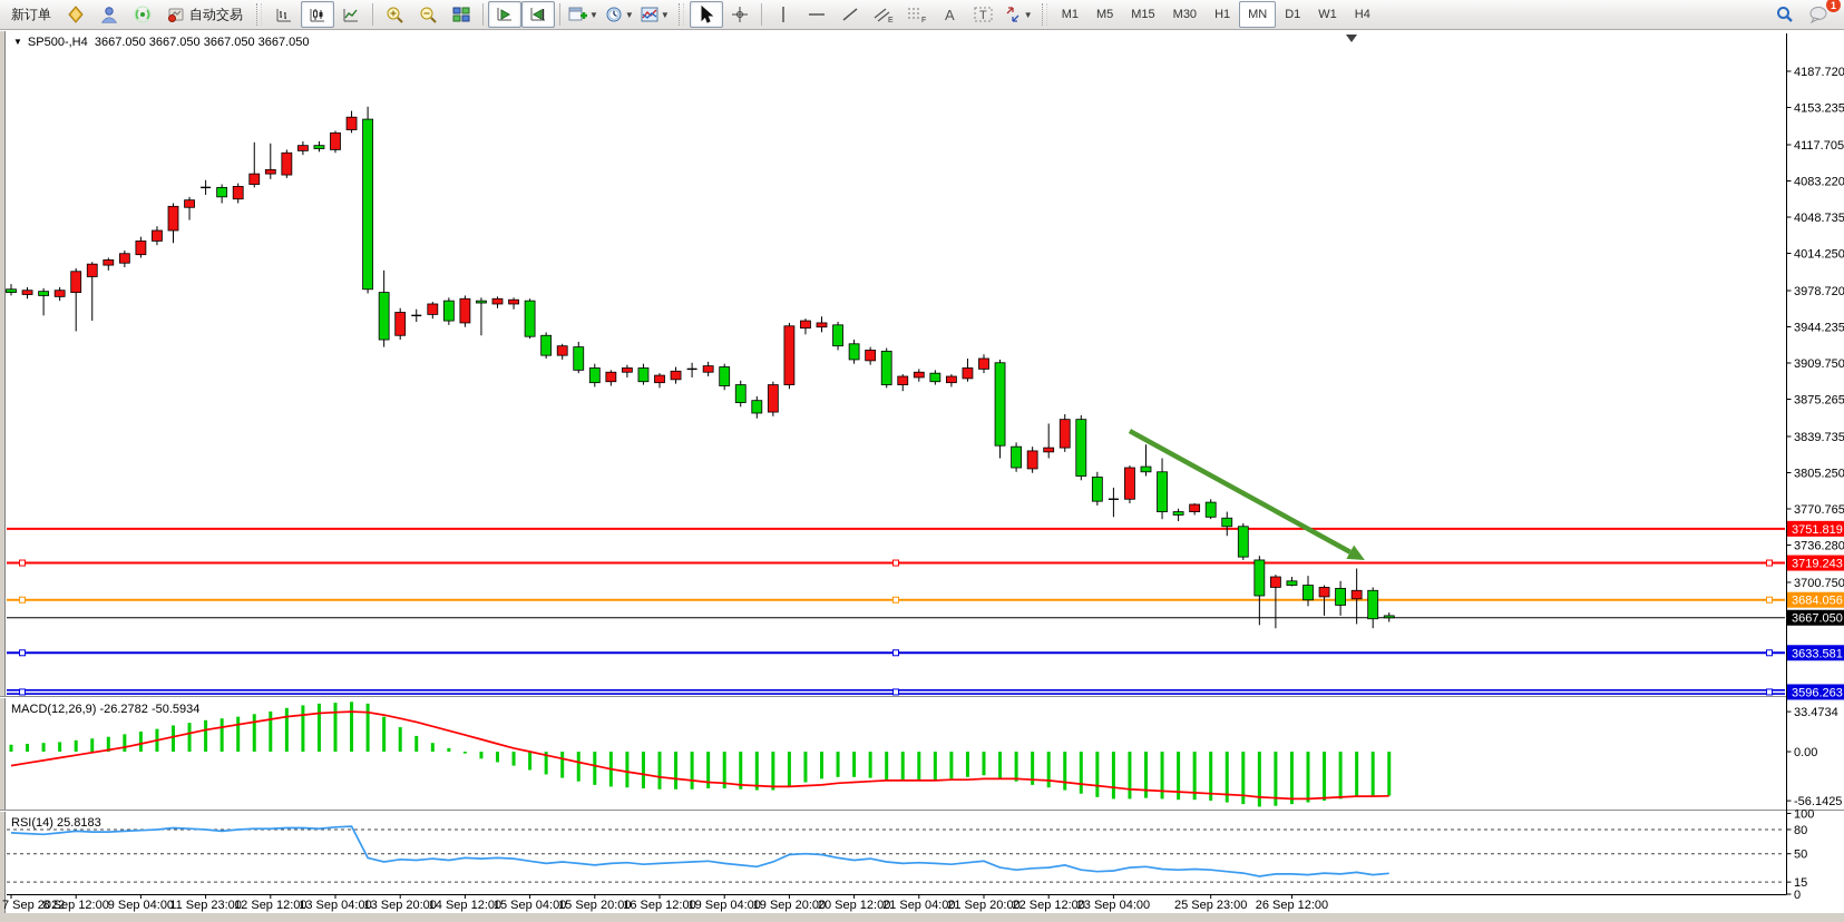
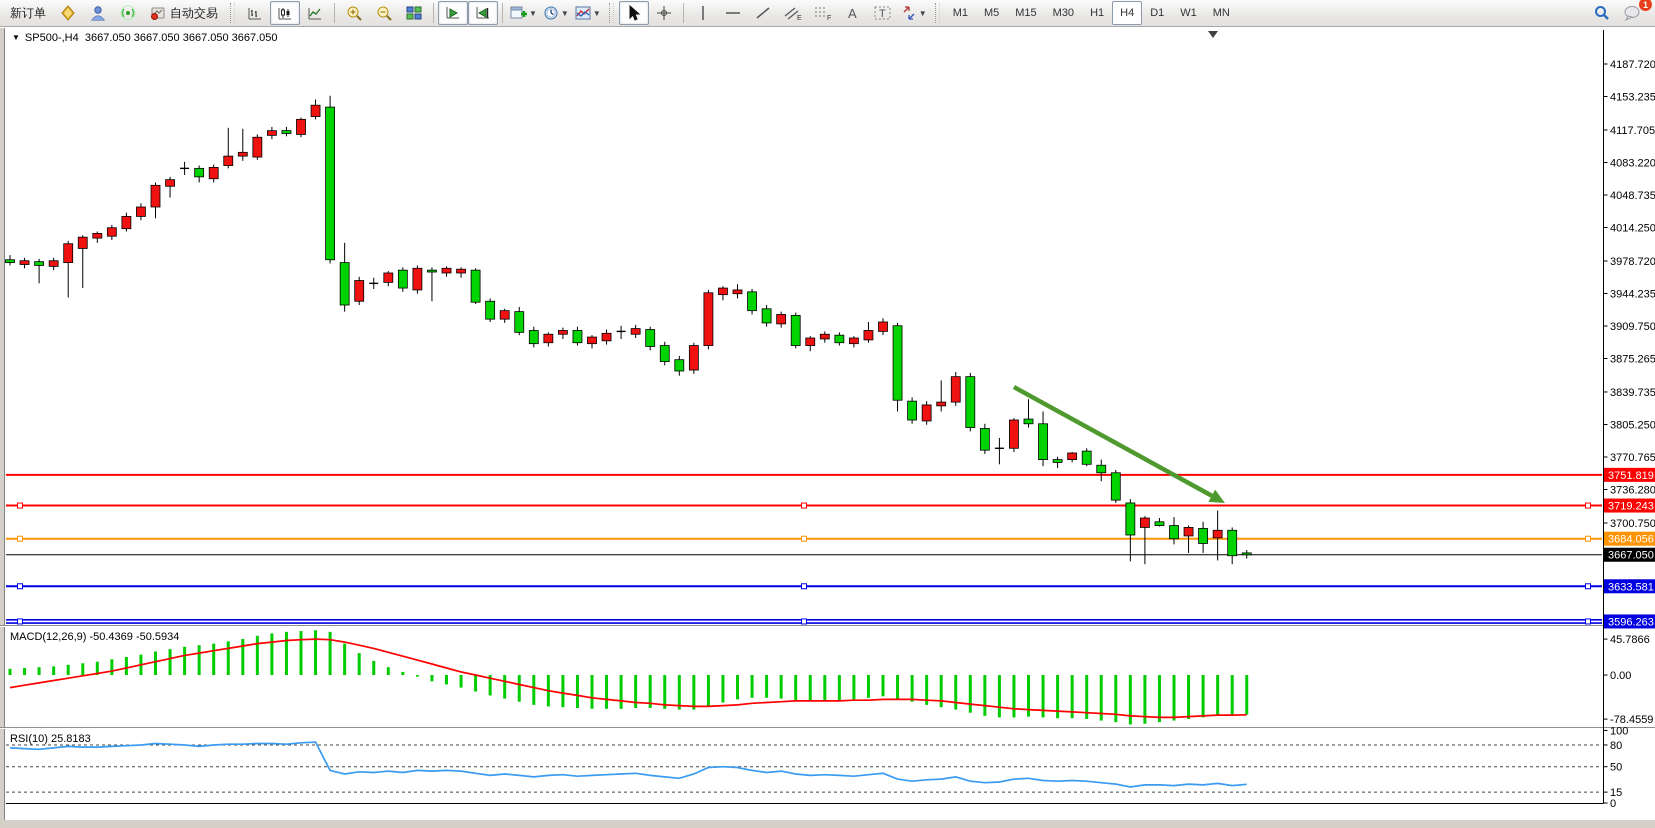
  新订单
  自动交易
  ▼
  ▼
  ▼
  A
  T
  ▼
  M1
  M5
  M15
  M30
  H1
- MN
+ H4
  D1
  W1
- H4
+ MN
  1
  4187.720
  4153.235
  4117.705
  4083.220
  4048.735
  4014.250
  3978.720
  3944.235
  3909.750
  3875.265
  3839.735
  3805.250
  3770.765
  3736.280
  3700.750
- 33.4734
+ 45.7866
  0.00
- -56.1425
+ -78.4559
  100
  80
  50
  15
  0
  3751.819
  3719.243
  3684.056
  3667.050
  3633.581
  3596.263
- 7 Sep 2022
- 8 Sep 12:00
- 9 Sep 04:00
- 11 Sep 23:00
- 12 Sep 12:00
- 13 Sep 04:00
- 13 Sep 20:00
- 14 Sep 12:00
- 15 Sep 04:00
- 15 Sep 20:00
- 16 Sep 12:00
- 19 Sep 04:00
- 19 Sep 20:00
- 20 Sep 12:00
- 21 Sep 04:00
- 21 Sep 20:00
- 22 Sep 12:00
- 23 Sep 04:00
- 25 Sep 23:00
- 26 Sep 12:00
  ▼ SP500-,H4 3667.050 3667.050 3667.050 3667.050
- MACD(12,26,9) -26.2782 -50.5934
+ MACD(12,26,9) -50.4369 -50.5934
- RSI(14) 25.8183
+ RSI(10) 25.8183
